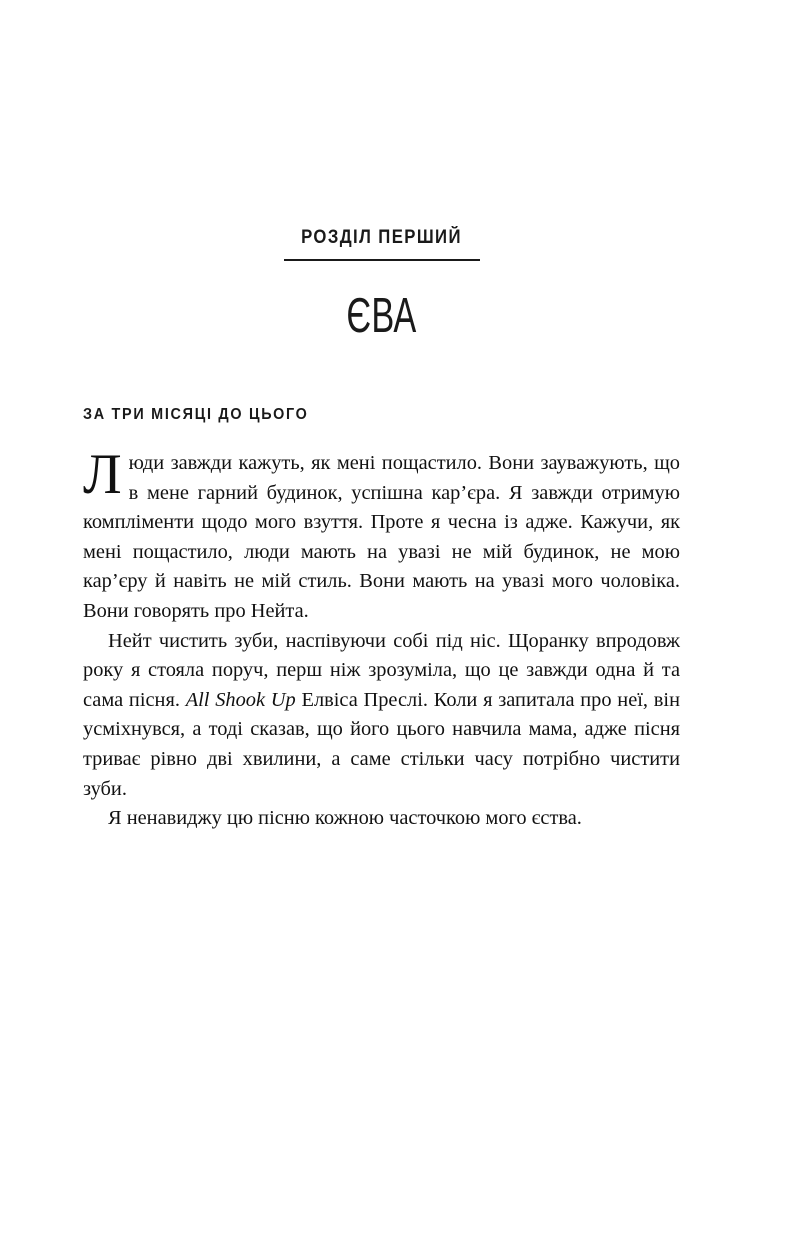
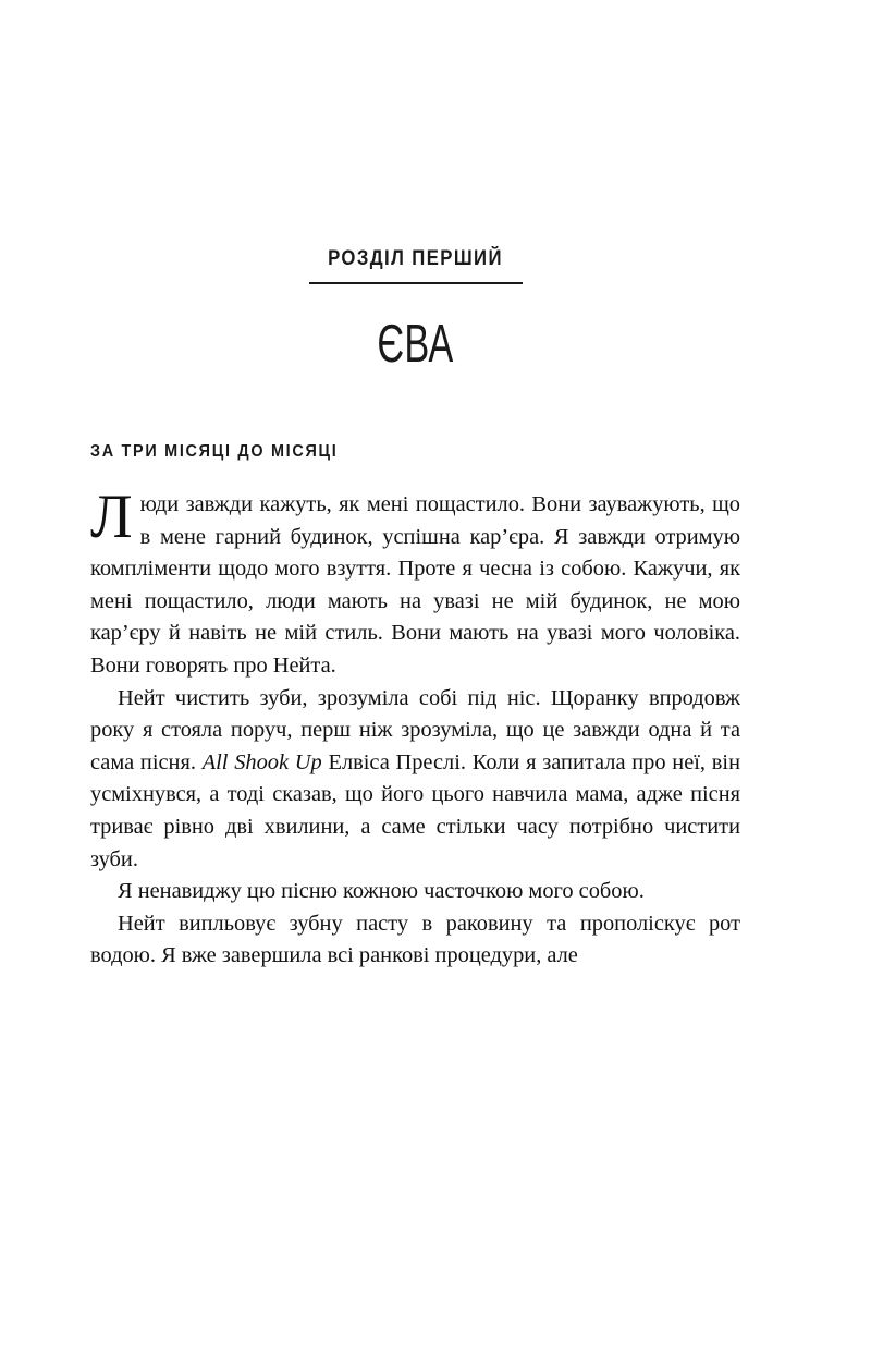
  РОЗДІЛ ПЕРШИЙ
  ЄВА
- ЗА ТРИ МІСЯЦІ ДО ЦЬОГО
+ ЗА ТРИ МІСЯЦІ ДО МІСЯЦІ
- Люди завжди кажуть, як мені пощастило. Вони зауважують, що в мене гарний будинок, успішна кар’єра. Я завжди отримую компліменти щодо мого взуття. Проте я чесна із адже. Кажучи, як мені пощастило, люди мають на увазі не мій будинок, не мою кар’єру й навіть не мій стиль. Вони мають на увазі мого чоловіка. Вони говорять про Нейта.
+ Люди завжди кажуть, як мені пощастило. Вони зауважують, що в мене гарний будинок, успішна кар’єра. Я завжди отримую компліменти щодо мого взуття. Проте я чесна із собою. Кажучи, як мені пощастило, люди мають на увазі не мій будинок, не мою кар’єру й навіть не мій стиль. Вони мають на увазі мого чоловіка. Вони говорять про Нейта.
- Нейт чистить зуби, наспівуючи собі під ніс. Щоранку впродовж року я стояла поруч, перш ніж зрозуміла, що це завжди одна й та сама пісня. All Shook Up Елвіса Преслі. Коли я запитала про неї, він усміхнувся, а тоді сказав, що його цього навчила мама, адже пісня триває рівно дві хвилини, а саме стільки часу потрібно чистити зуби.
+ Нейт чистить зуби, зрозуміла собі під ніс. Щоранку впродовж року я стояла поруч, перш ніж зрозуміла, що це завжди одна й та сама пісня. All Shook Up Елвіса Преслі. Коли я запитала про неї, він усміхнувся, а тоді сказав, що його цього навчила мама, адже пісня триває рівно дві хвилини, а саме стільки часу потрібно чистити зуби.
- Я ненавиджу цю пісню кожною часточкою мого єства.
+ Я ненавиджу цю пісню кожною часточкою мого собою.
+ Нейт випльовує зубну пасту в раковину та прополіскує рот водою. Я вже завершила всі ранкові процедури, але
